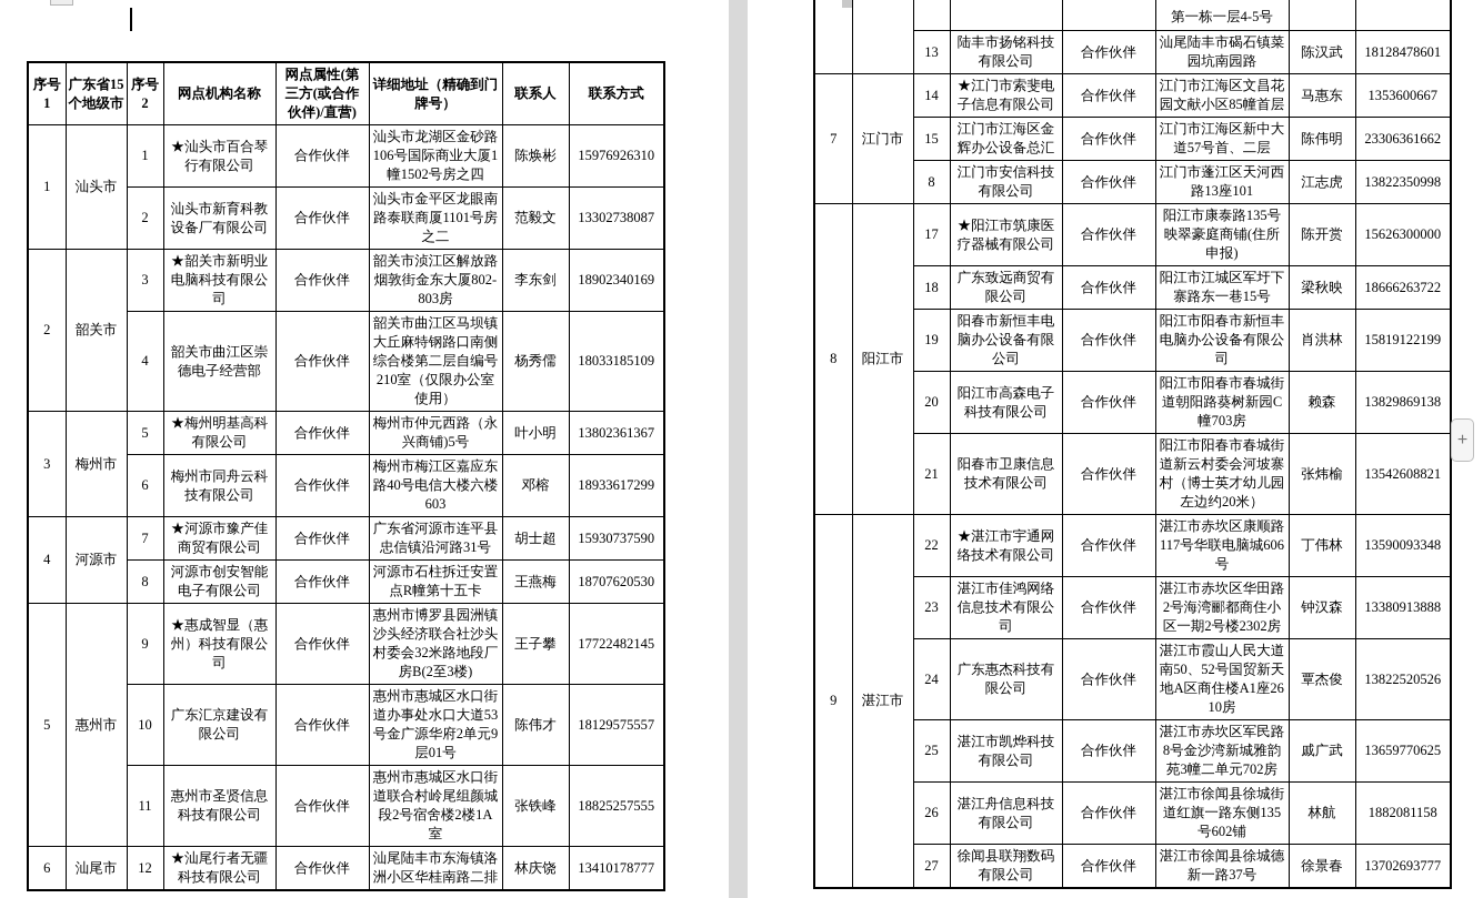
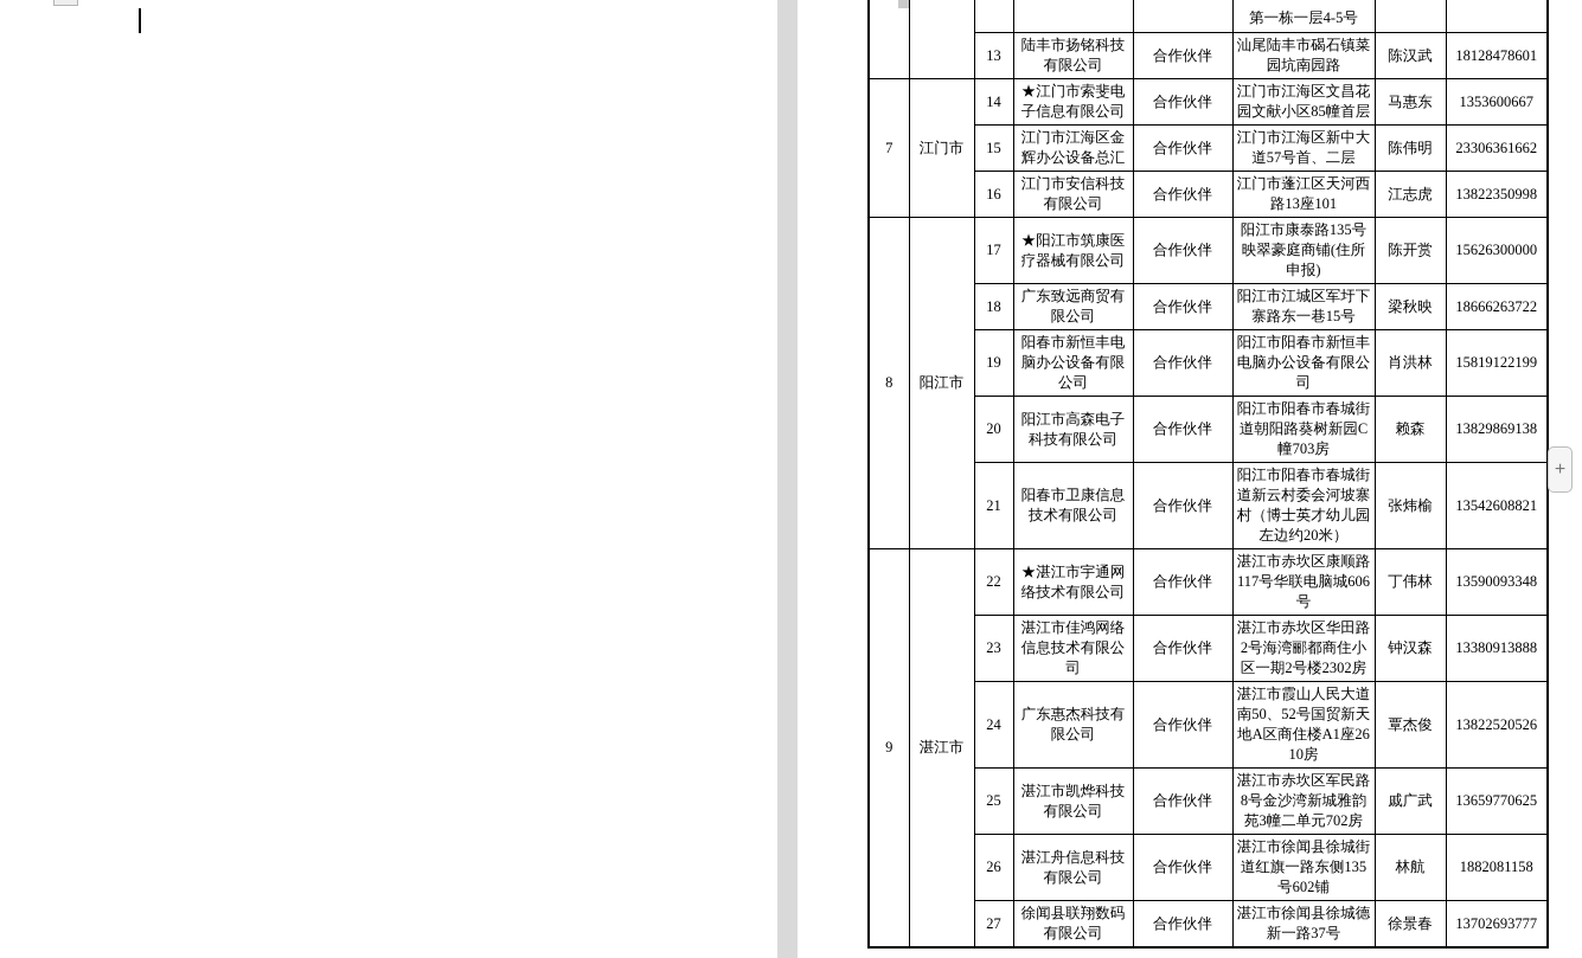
- 序号1	广东省15个地级市	序号2	网点机构名称	网点属性(第三方(或合作伙伴)/直营)	详细地址（精确到门牌号）	联系人	联系方式
- 1	汕头市	1	★汕头市百合琴行有限公司	合作伙伴	汕头市龙湖区金砂路106号国际商业大厦1幢1502号房之四	陈焕彬	15976926310
- 2	汕头市新育科教设备厂有限公司	合作伙伴	汕头市金平区龙眼南路泰联商厦1101号房之二	范毅文	13302738087
- 2	韶关市	3	★韶关市新明业电脑科技有限公司	合作伙伴	韶关市浈江区解放路烟敦街金东大厦802-803房	李东剑	18902340169
- 4	韶关市曲江区崇德电子经营部	合作伙伴	韶关市曲江区马坝镇大丘麻特钢路口南侧综合楼第二层自编号210室（仅限办公室使用）	杨秀儒	18033185109
- 3	梅州市	5	★梅州明基高科有限公司	合作伙伴	梅州市仲元西路（永兴商铺)5号	叶小明	13802361367
- 6	梅州市同舟云科技有限公司	合作伙伴	梅州市梅江区嘉应东路40号电信大楼六楼603	邓榕	18933617299
- 4	河源市	7	★河源市豫产佳商贸有限公司	合作伙伴	广东省河源市连平县忠信镇沿河路31号	胡士超	15930737590
- 8	河源市创安智能电子有限公司	合作伙伴	河源市石柱拆迁安置点R幢第十五卡	王燕梅	18707620530
- 5	惠州市	9	★惠成智显（惠州）科技有限公司	合作伙伴	惠州市博罗县园洲镇沙头经济联合社沙头村委会32米路地段厂房B(2至3楼)	王子攀	17722482145
- 10	广东汇京建设有限公司	合作伙伴	惠州市惠城区水口街道办事处水口大道53号金广源华府2单元9层01号	陈伟才	18129575557
- 11	惠州市圣贤信息科技有限公司	合作伙伴	惠州市惠城区水口街道联合村岭尾组颜城段2号宿舍楼2楼1A室	张铁峰	18825257555
- 6	汕尾市	12	★汕尾行者无疆科技有限公司	合作伙伴	汕尾陆丰市东海镇洛洲小区华桂南路二排	林庆饶	13410178777
  					第一栋一层4-5号
  13	陆丰市扬铭科技有限公司	合作伙伴	汕尾陆丰市碣石镇菜园坑南园路	陈汉武	18128478601
  7	江门市	14	★江门市索斐电子信息有限公司	合作伙伴	江门市江海区文昌花园文献小区85幢首层	马惠东	1353600667
  15	江门市江海区金辉办公设备总汇	合作伙伴	江门市江海区新中大道57号首、二层	陈伟明	23306361662
- 8	江门市安信科技有限公司	合作伙伴	江门市蓬江区天河西路13座101	江志虎	13822350998
+ 16	江门市安信科技有限公司	合作伙伴	江门市蓬江区天河西路13座101	江志虎	13822350998
  8	阳江市	17	★阳江市筑康医疗器械有限公司	合作伙伴	阳江市康泰路135号映翠豪庭商铺(住所申报)	陈开赏	15626300000
  18	广东致远商贸有限公司	合作伙伴	阳江市江城区军圩下寨路东一巷15号	梁秋映	18666263722
  19	阳春市新恒丰电脑办公设备有限公司	合作伙伴	阳江市阳春市新恒丰电脑办公设备有限公司	肖洪林	15819122199
  20	阳江市高森电子科技有限公司	合作伙伴	阳江市阳春市春城街道朝阳路葵树新园C幢703房	赖森	13829869138
  21	阳春市卫康信息技术有限公司	合作伙伴	阳江市阳春市春城街道新云村委会河坡寨村（博士英才幼儿园左边约20米）	张炜榆	13542608821
  9	湛江市	22	★湛江市宇通网络技术有限公司	合作伙伴	湛江市赤坎区康顺路117号华联电脑城606号	丁伟林	13590093348
  23	湛江市佳鸿网络信息技术有限公司	合作伙伴	湛江市赤坎区华田路2号海湾郦都商住小区一期2号楼2302房	钟汉森	13380913888
  24	广东惠杰科技有限公司	合作伙伴	湛江市霞山人民大道南50、52号国贸新天地A区商住楼A1座2610房	覃杰俊	13822520526
  25	湛江市凯烨科技有限公司	合作伙伴	湛江市赤坎区军民路8号金沙湾新城雅韵苑3幢二单元702房	戚广武	13659770625
  26	湛江舟信息科技有限公司	合作伙伴	湛江市徐闻县徐城街道红旗一路东侧135号602铺	林航	1882081158
  27	徐闻县联翔数码有限公司	合作伙伴	湛江市徐闻县徐城德新一路37号	徐景春	13702693777
  +
